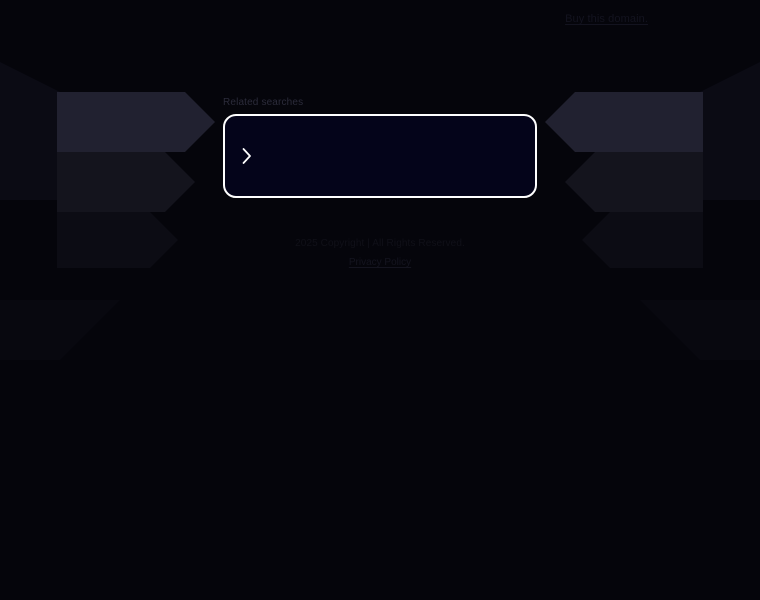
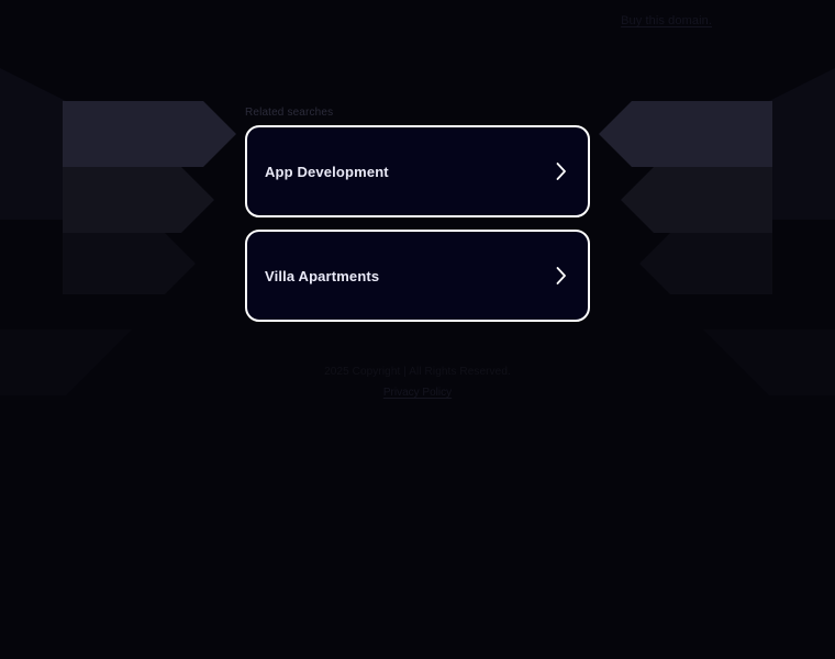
  Related searches
+ App Development
+ Villa Apartments
